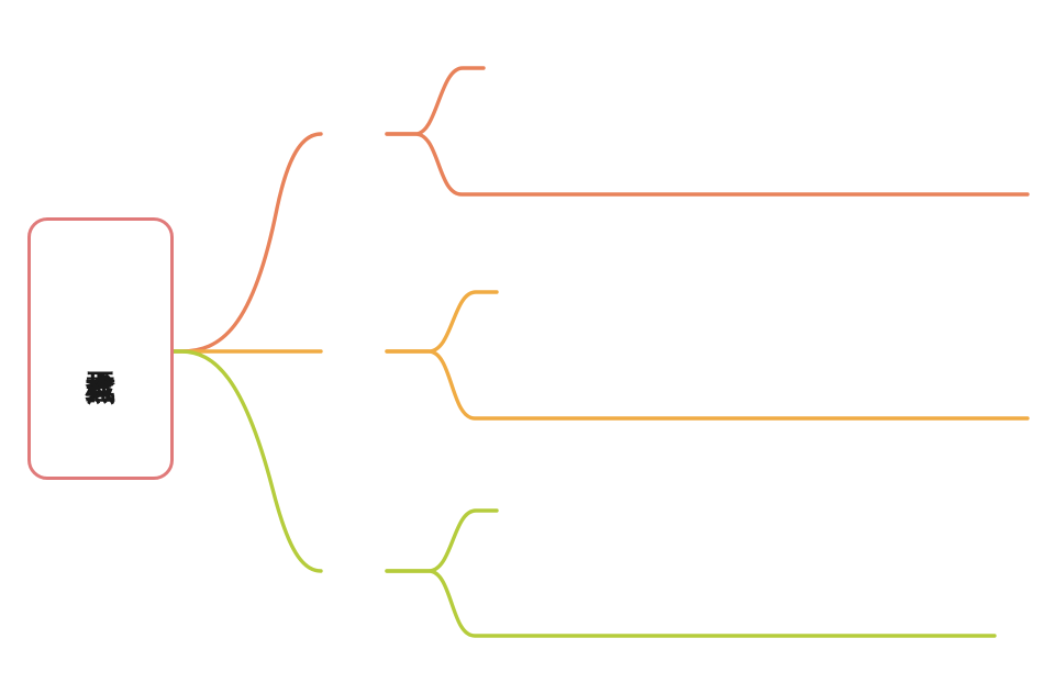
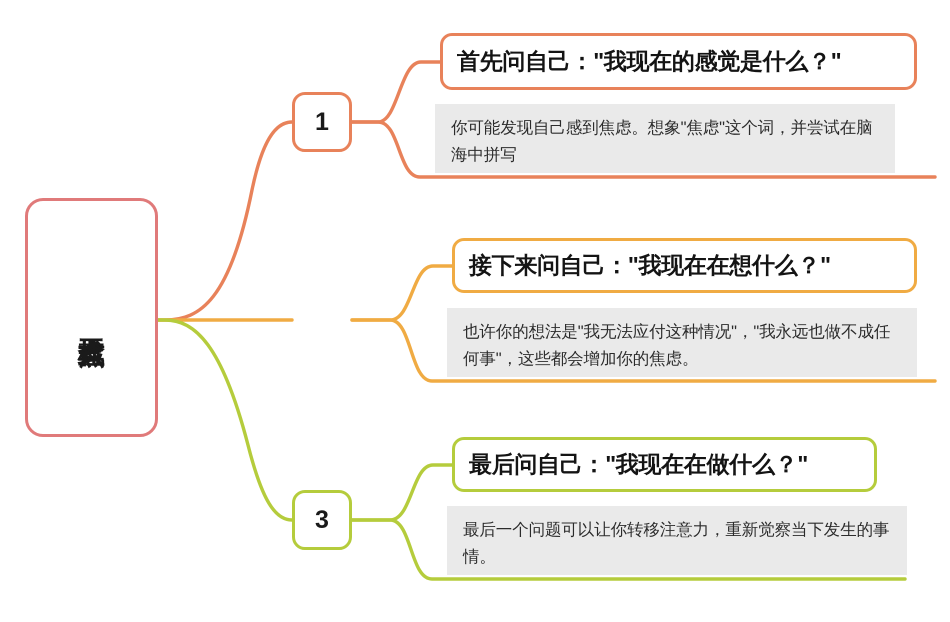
+ 1
+ 首先问自己："我现在的感觉是什么？"
+ 你可能发现自己感到焦虑。想象"焦虑"这个词，并尝试在脑海中拼写
+ 接下来问自己："我现在在想什么？"
+ 也许你的想法是"我无法应付这种情况"，"我永远也做不成任何事"，这些都会增加你的焦虑。
+ 3
+ 最后问自己："我现在在做什么？"
+ 最后一个问题可以让你转移注意力，重新觉察当下发生的事情。
